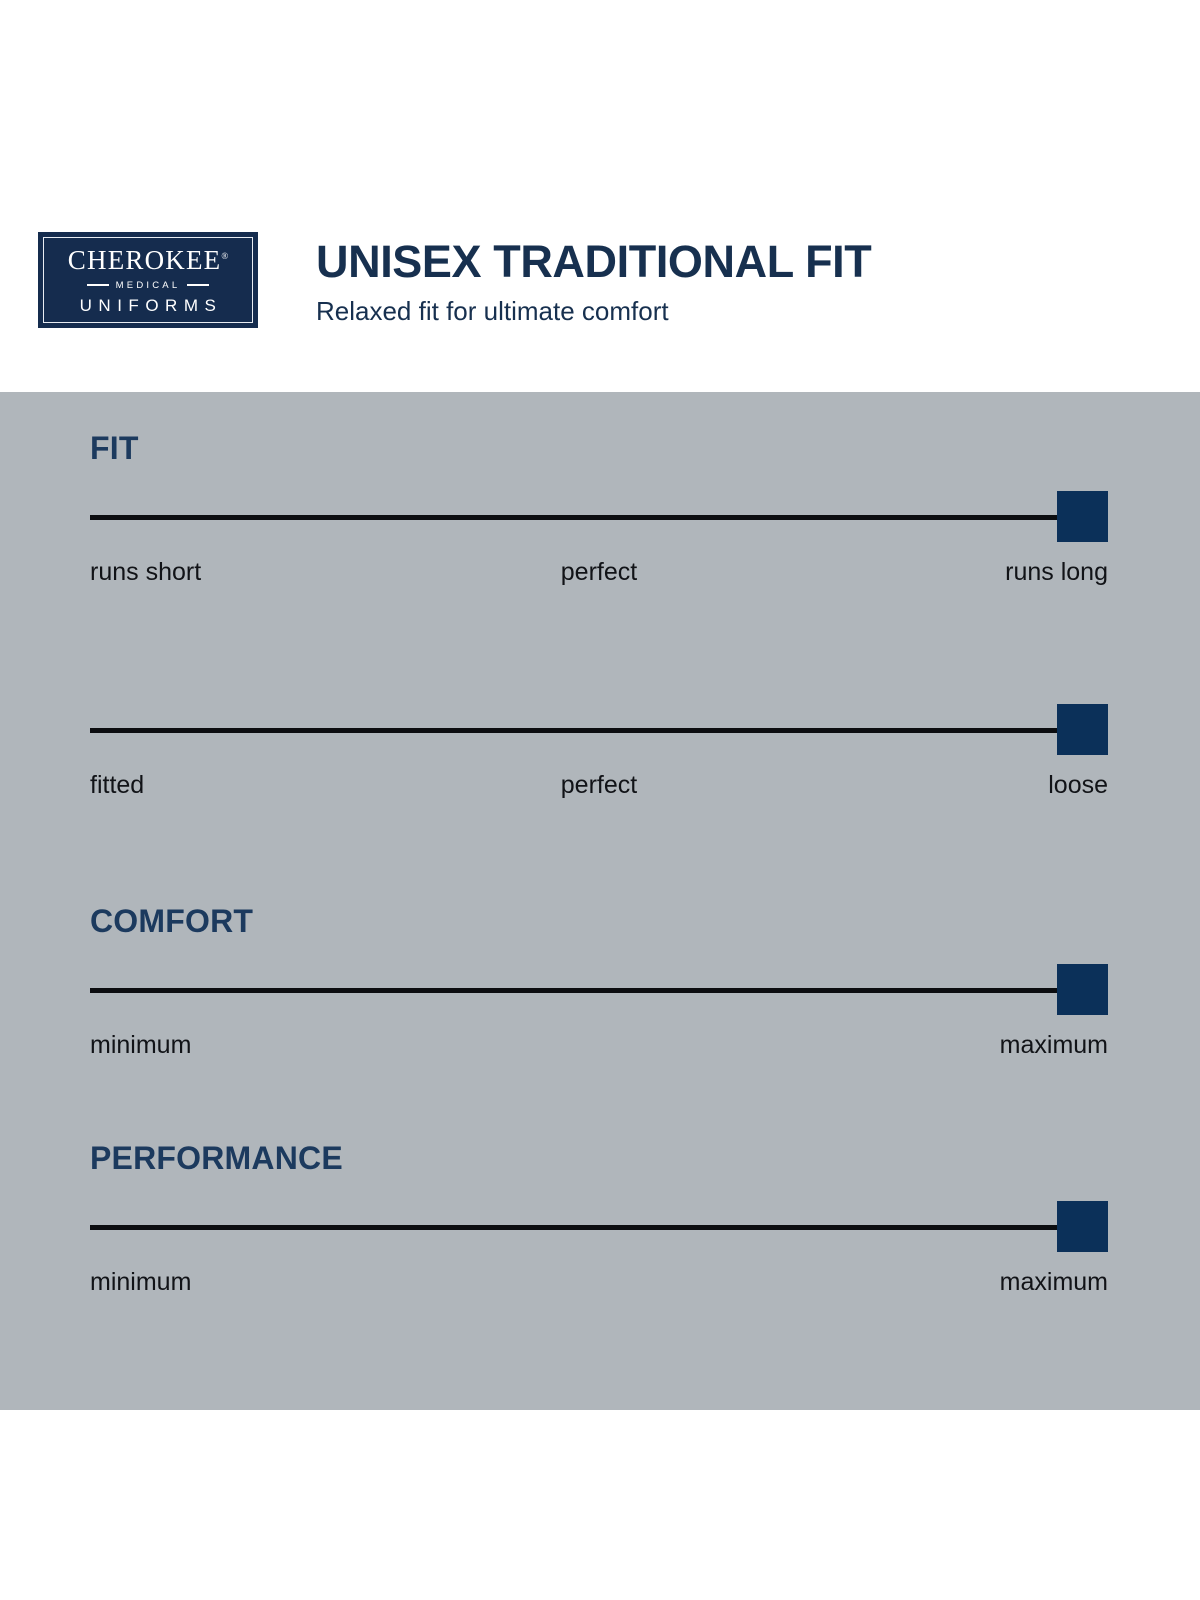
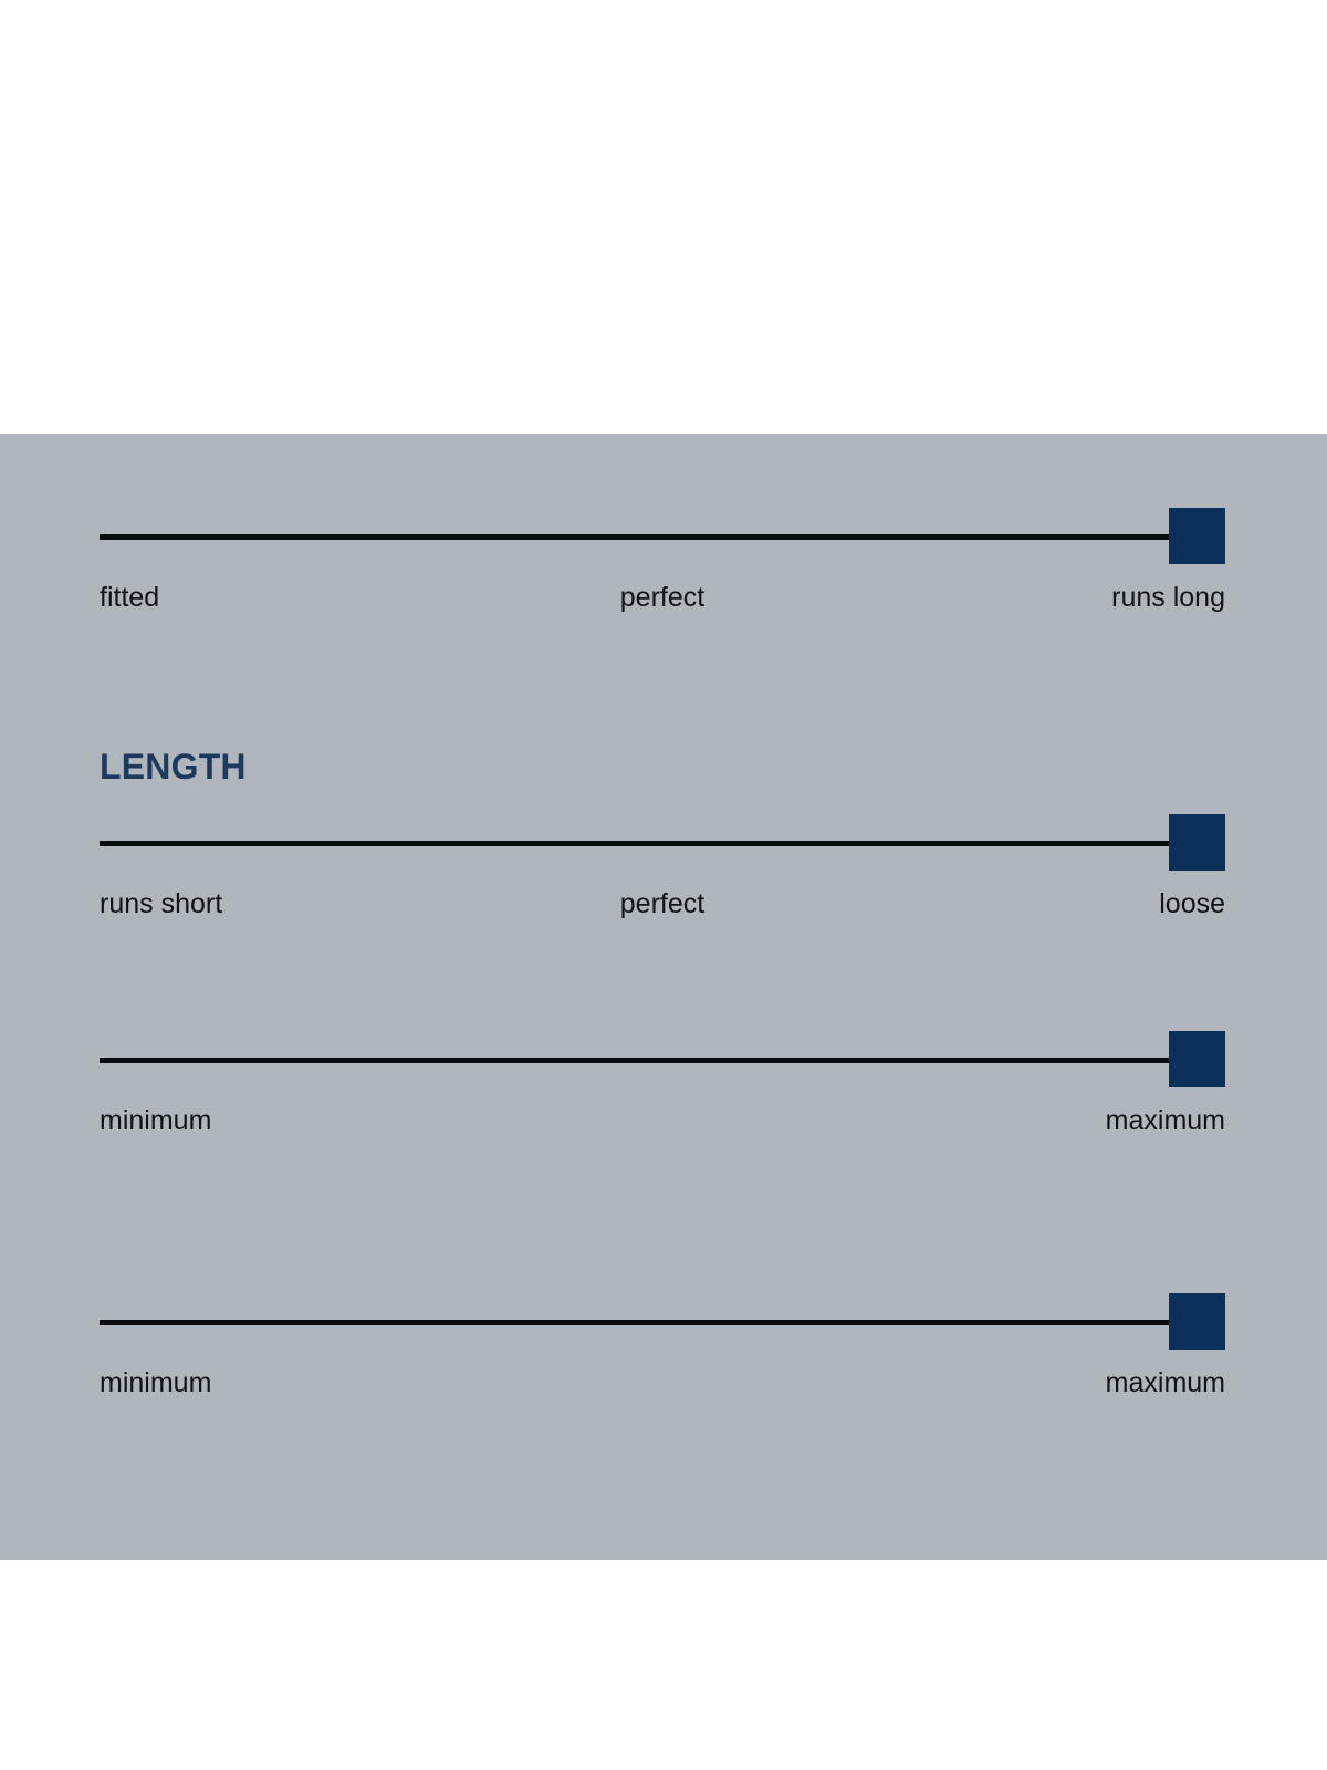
- CHEROKEE®
- MEDICAL
- UNIFORMS
- UNISEX TRADITIONAL FIT
- Relaxed fit for ultimate comfort
- FIT
- runs short
+ fitted
  perfect
  runs long
+ LENGTH
- fitted
+ runs short
  perfect
  loose
- COMFORT
  minimum
  maximum
- PERFORMANCE
  minimum
  maximum
